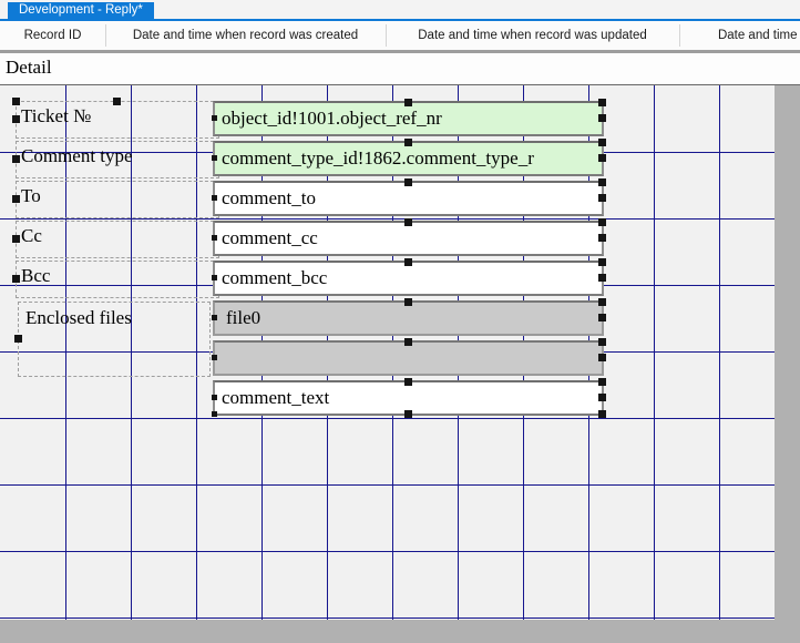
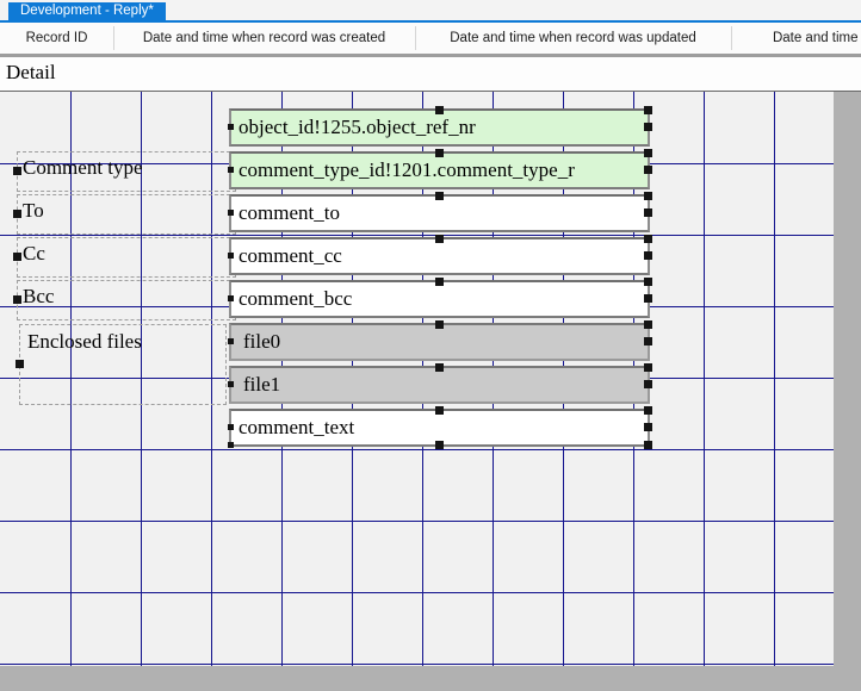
  Development - Reply*
  Record ID
  Date and time when record was created
  Date and time when record was updated
  Date and time
  Detail
- Ticket №
  Comment type
  To
  Cc
  Bcc
  Enclosed files
- object_id!1001.object_ref_nr
+ object_id!1255.object_ref_nr
- comment_type_id!1862.comment_type_r
+ comment_type_id!1201.comment_type_r
  comment_to
  comment_cc
  comment_bcc
  file0
+ file1
  comment_text
